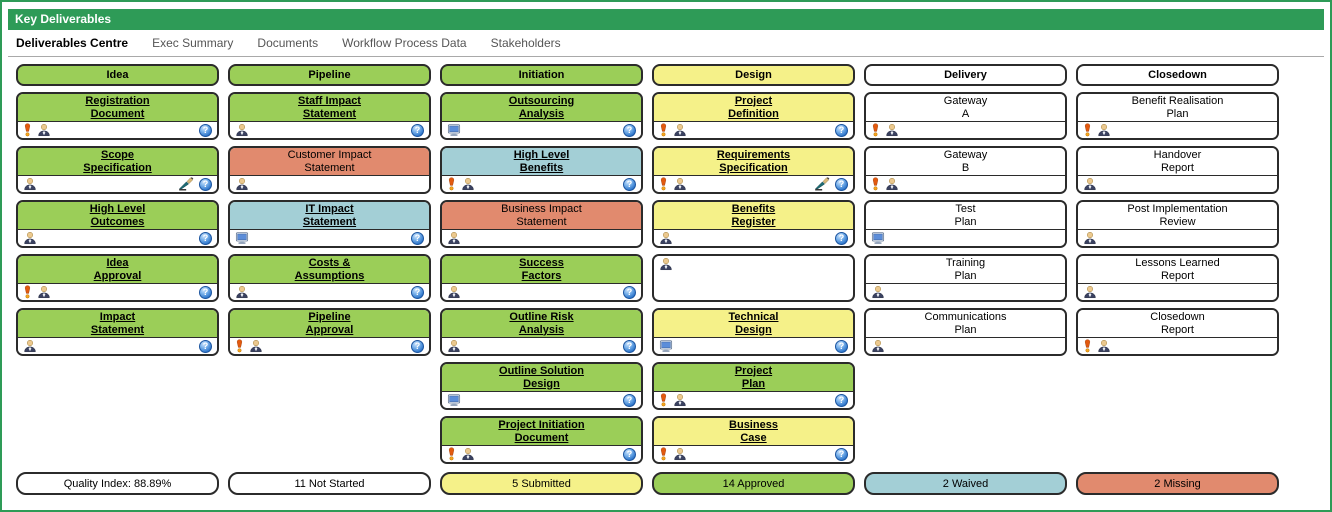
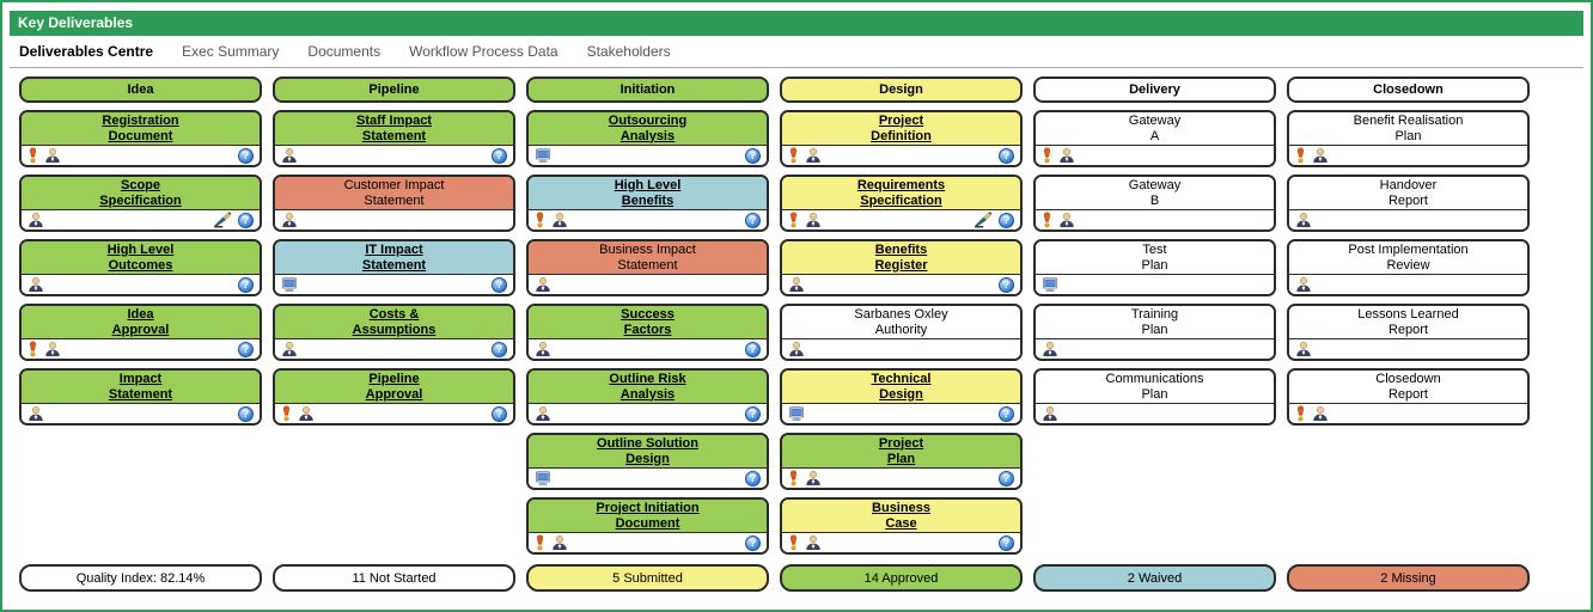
  Key Deliverables
  Deliverables Centre
  Exec Summary
  Documents
  Workflow Process Data
  Stakeholders
  Idea
  Registration
  Document
  ?
  Scope
  Specification
  ?
  High Level
  Outcomes
  ?
  Idea
  Approval
  ?
  Impact
  Statement
  ?
  Pipeline
  Staff Impact
  Statement
  ?
  Customer Impact
  Statement
  IT Impact
  Statement
  ?
  Costs &
  Assumptions
  ?
  Pipeline
  Approval
  ?
  Initiation
  Outsourcing
  Analysis
  ?
  High Level
  Benefits
  ?
  Business Impact
  Statement
  Success
  Factors
  ?
  Outline Risk
  Analysis
  ?
  Outline Solution
  Design
  ?
  Project Initiation
  Document
  ?
  Design
  Project
  Definition
  ?
  Requirements
  Specification
  ?
  Benefits
  Register
  ?
+ Sarbanes Oxley
+ Authority
  Technical
  Design
  ?
  Project
  Plan
  ?
  Business
  Case
  ?
  Delivery
  Gateway
  A
  Gateway
  B
  Test
  Plan
  Training
  Plan
  Communications
  Plan
  Closedown
  Benefit Realisation
  Plan
  Handover
  Report
  Post Implementation
  Review
  Lessons Learned
  Report
  Closedown
  Report
- Quality Index: 88.89%
+ Quality Index: 82.14%
  11 Not Started
  5 Submitted
  14 Approved
  2 Waived
  2 Missing
